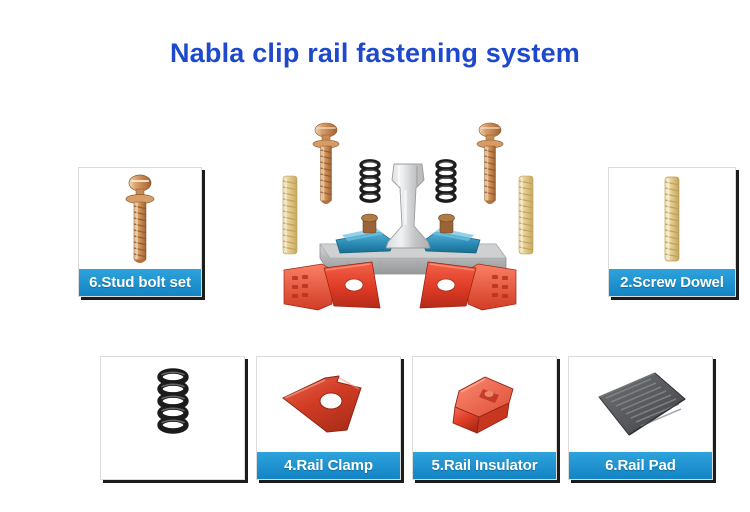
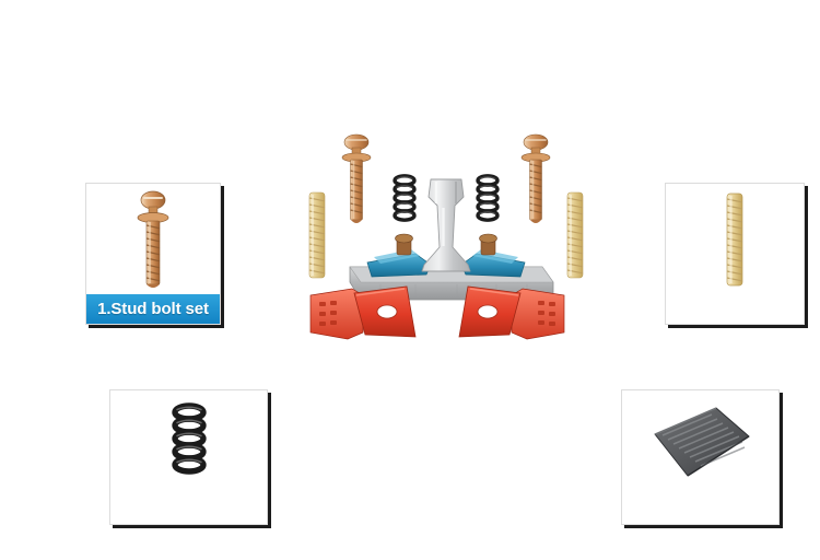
- Nabla clip rail fastening system
- 6.Stud bolt set
+ 1.Stud bolt set
- 2.Screw Dowel
- 4.Rail Clamp
- 5.Rail Insulator
- 6.Rail Pad
